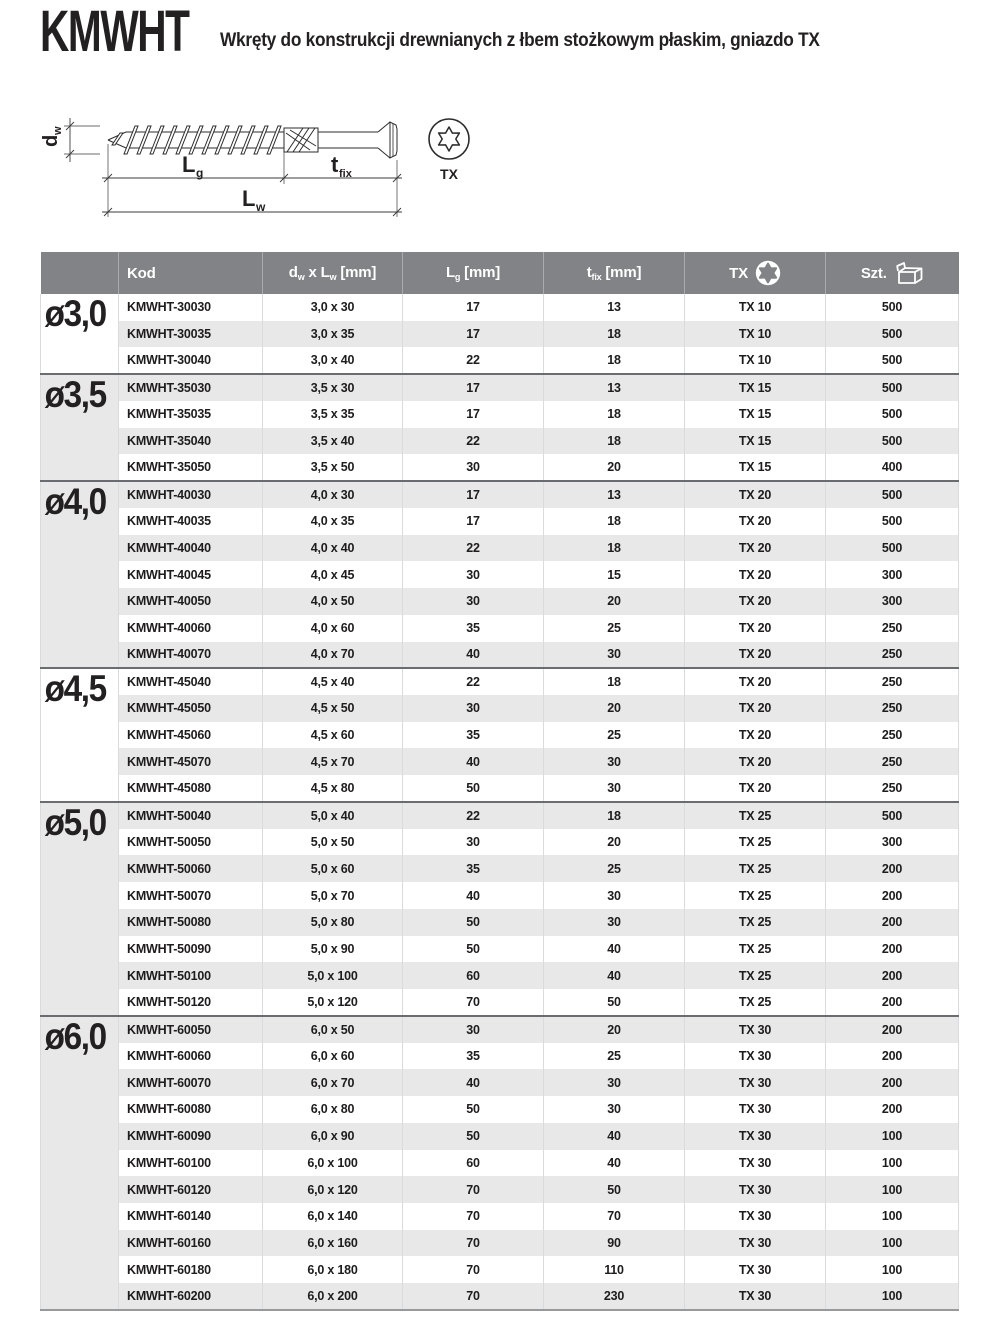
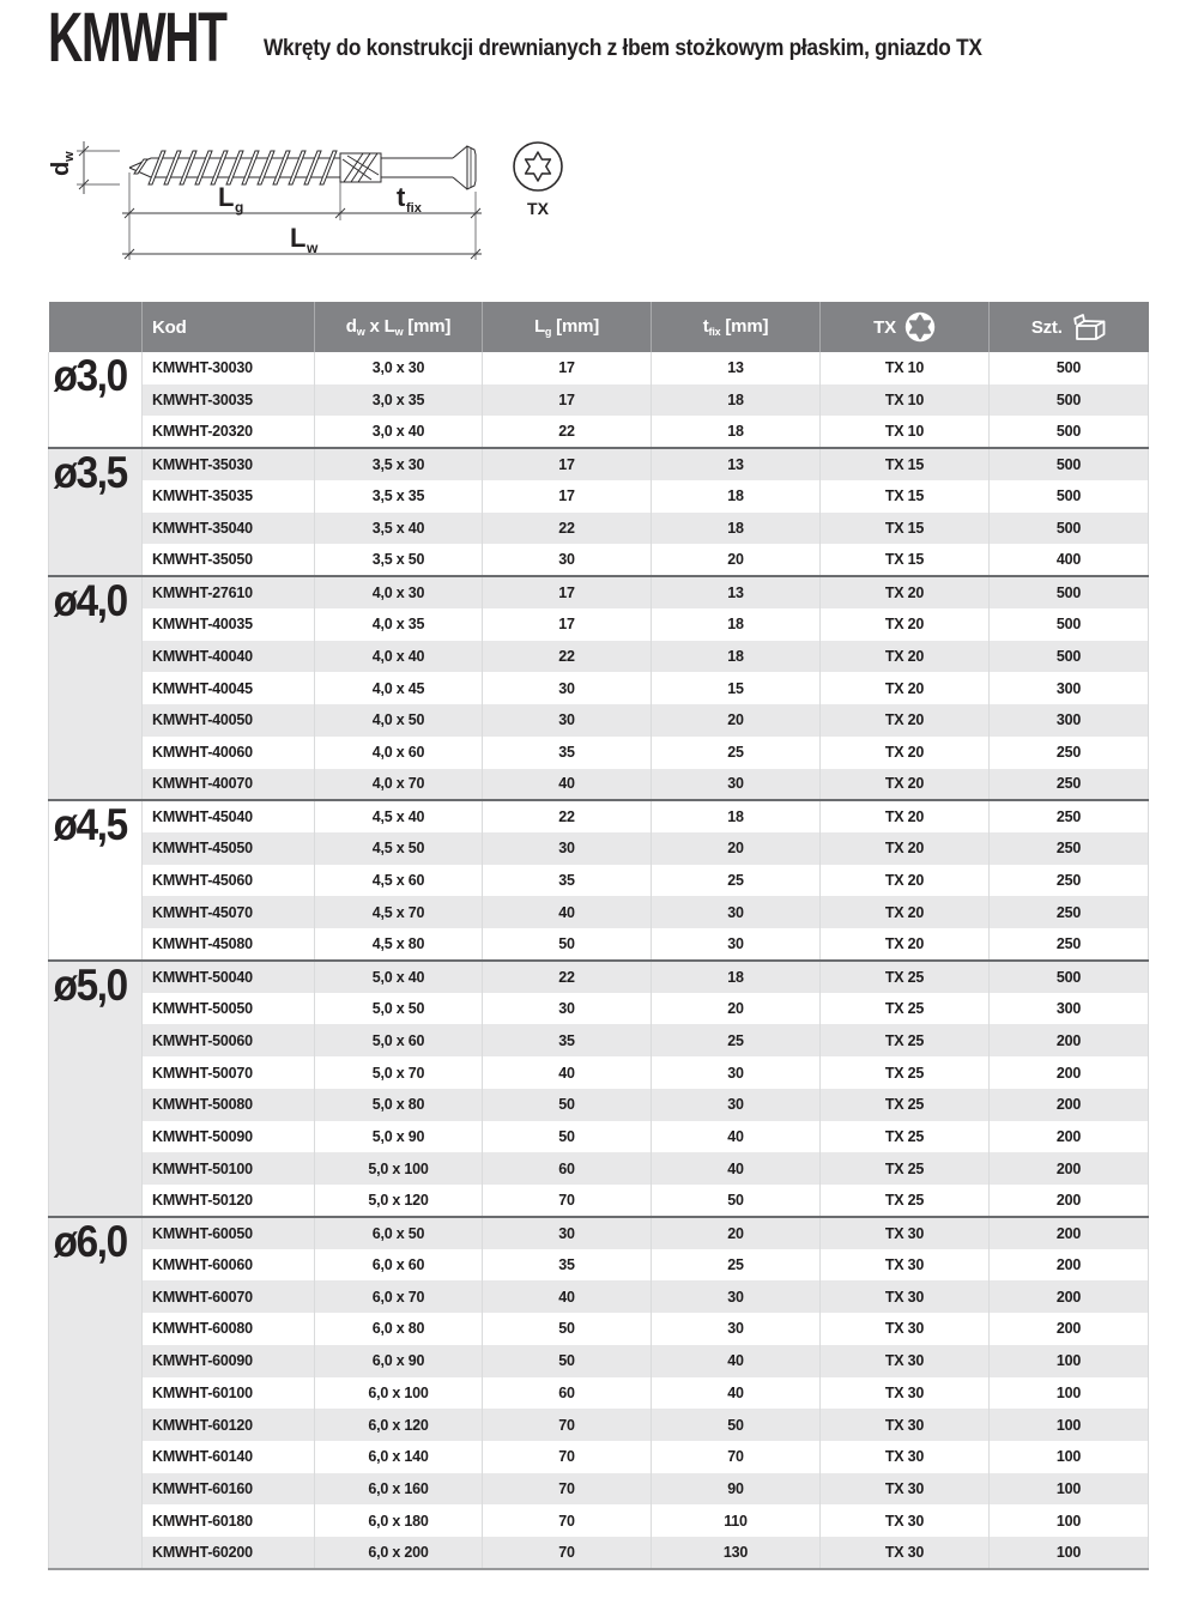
  KMWHT
  Wkręty do konstrukcji drewnianych z łbem stożkowym płaskim, gniazdo TX
  L
  g
  t
  fix
  L
  w
  TX
  	Kod	dw x Lw [mm]	Lg [mm]	tfix [mm]	TX	Szt.
  ø3,0	KMWHT-30030	3,0 x 30	17	13	TX 10	500
  KMWHT-30035	3,0 x 35	17	18	TX 10	500
- KMWHT-30040	3,0 x 40	22	18	TX 10	500
+ KMWHT-20320	3,0 x 40	22	18	TX 10	500
  ø3,5	KMWHT-35030	3,5 x 30	17	13	TX 15	500
  KMWHT-35035	3,5 x 35	17	18	TX 15	500
  KMWHT-35040	3,5 x 40	22	18	TX 15	500
  KMWHT-35050	3,5 x 50	30	20	TX 15	400
- ø4,0	KMWHT-40030	4,0 x 30	17	13	TX 20	500
+ ø4,0	KMWHT-27610	4,0 x 30	17	13	TX 20	500
  KMWHT-40035	4,0 x 35	17	18	TX 20	500
  KMWHT-40040	4,0 x 40	22	18	TX 20	500
  KMWHT-40045	4,0 x 45	30	15	TX 20	300
  KMWHT-40050	4,0 x 50	30	20	TX 20	300
  KMWHT-40060	4,0 x 60	35	25	TX 20	250
  KMWHT-40070	4,0 x 70	40	30	TX 20	250
  ø4,5	KMWHT-45040	4,5 x 40	22	18	TX 20	250
  KMWHT-45050	4,5 x 50	30	20	TX 20	250
  KMWHT-45060	4,5 x 60	35	25	TX 20	250
  KMWHT-45070	4,5 x 70	40	30	TX 20	250
  KMWHT-45080	4,5 x 80	50	30	TX 20	250
  ø5,0	KMWHT-50040	5,0 x 40	22	18	TX 25	500
  KMWHT-50050	5,0 x 50	30	20	TX 25	300
  KMWHT-50060	5,0 x 60	35	25	TX 25	200
  KMWHT-50070	5,0 x 70	40	30	TX 25	200
  KMWHT-50080	5,0 x 80	50	30	TX 25	200
  KMWHT-50090	5,0 x 90	50	40	TX 25	200
  KMWHT-50100	5,0 x 100	60	40	TX 25	200
  KMWHT-50120	5,0 x 120	70	50	TX 25	200
  ø6,0	KMWHT-60050	6,0 x 50	30	20	TX 30	200
  KMWHT-60060	6,0 x 60	35	25	TX 30	200
  KMWHT-60070	6,0 x 70	40	30	TX 30	200
  KMWHT-60080	6,0 x 80	50	30	TX 30	200
  KMWHT-60090	6,0 x 90	50	40	TX 30	100
  KMWHT-60100	6,0 x 100	60	40	TX 30	100
  KMWHT-60120	6,0 x 120	70	50	TX 30	100
  KMWHT-60140	6,0 x 140	70	70	TX 30	100
  KMWHT-60160	6,0 x 160	70	90	TX 30	100
  KMWHT-60180	6,0 x 180	70	110	TX 30	100
- KMWHT-60200	6,0 x 200	70	230	TX 30	100
+ KMWHT-60200	6,0 x 200	70	130	TX 30	100
